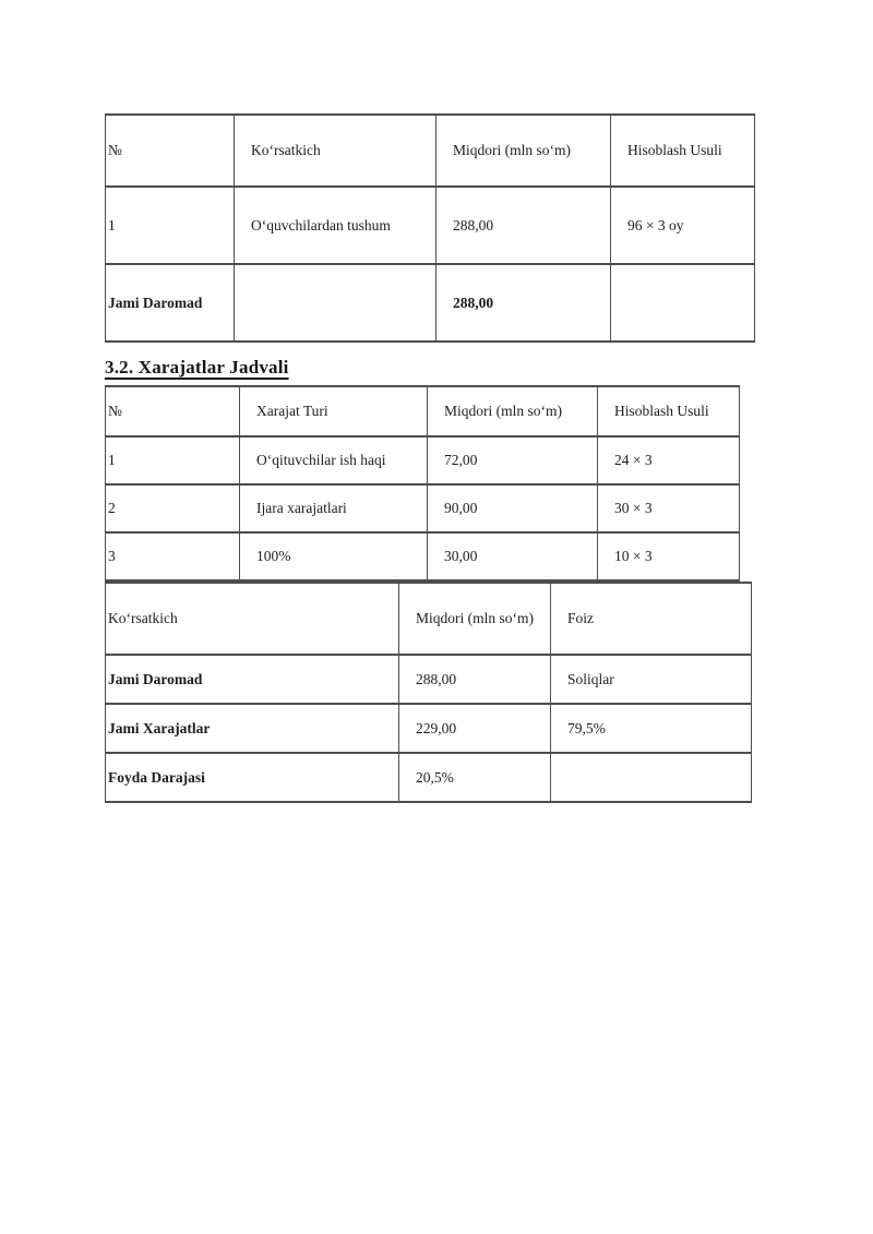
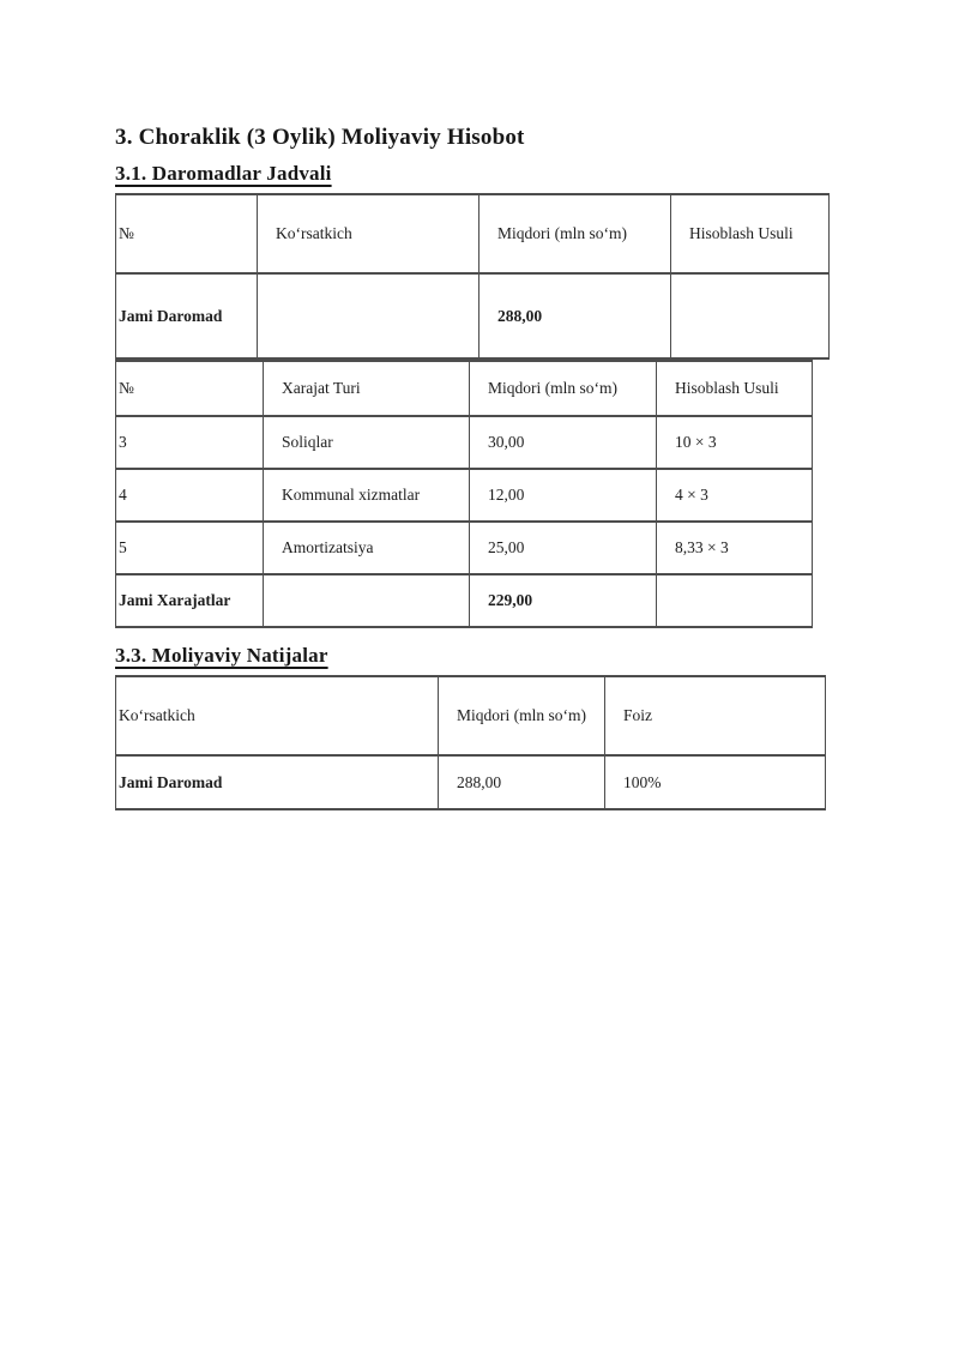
+ 3. Choraklik (3 Oylik) Moliyaviy Hisobot
+ 3.1. Daromadlar Jadvali
  №	Ko‘rsatkich	Miqdori (mln so‘m)	Hisoblash Usuli
- 1	O‘quvchilardan tushum	288,00	96 × 3 oy
  Jami Daromad		288,00
- 3.2. Xarajatlar Jadvali
  №	Xarajat Turi	Miqdori (mln so‘m)	Hisoblash Usuli
- 1	O‘qituvchilar ish haqi	72,00	24 × 3
- 2	Ijara xarajatlari	90,00	30 × 3
- 3	100%	30,00	10 × 3
+ 3	Soliqlar	30,00	10 × 3
+ 4	Kommunal xizmatlar	12,00	4 × 3
+ 5	Amortizatsiya	25,00	8,33 × 3
+ Jami Xarajatlar		229,00
+ 3.3. Moliyaviy Natijalar
  Ko‘rsatkich	Miqdori (mln so‘m)	Foiz
- Jami Daromad	288,00	Soliqlar
+ Jami Daromad	288,00	100%
- Jami Xarajatlar	229,00	79,5%
- Foyda Darajasi	20,5%
